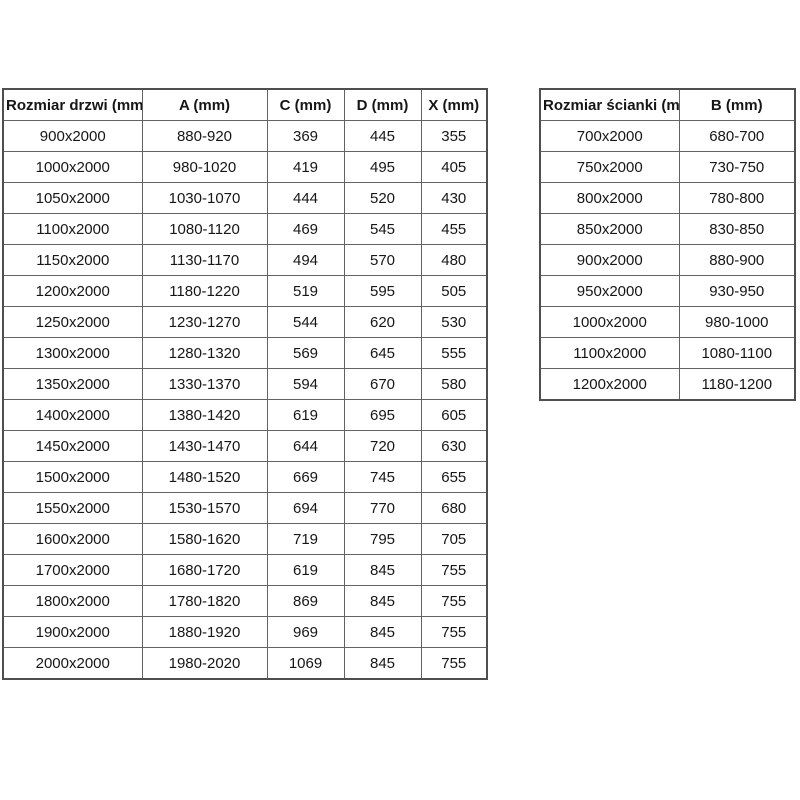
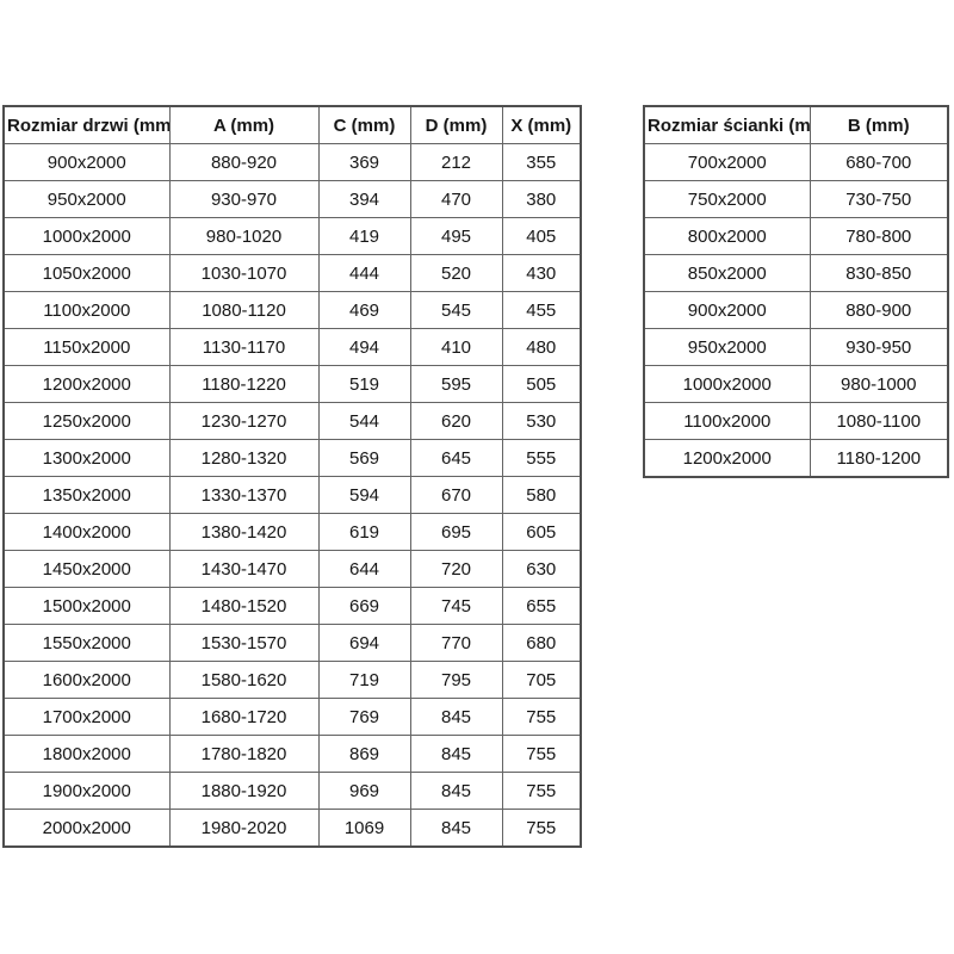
  Rozmiar drzwi (mm	A (mm)	C (mm)	D (mm)	X (mm)
- 900x2000	880-920	369	445	355
+ 900x2000	880-920	369	212	355
+ 950x2000	930-970	394	470	380
  1000x2000	980-1020	419	495	405
  1050x2000	1030-1070	444	520	430
  1100x2000	1080-1120	469	545	455
- 1150x2000	1130-1170	494	570	480
+ 1150x2000	1130-1170	494	410	480
  1200x2000	1180-1220	519	595	505
  1250x2000	1230-1270	544	620	530
  1300x2000	1280-1320	569	645	555
  1350x2000	1330-1370	594	670	580
  1400x2000	1380-1420	619	695	605
  1450x2000	1430-1470	644	720	630
  1500x2000	1480-1520	669	745	655
  1550x2000	1530-1570	694	770	680
  1600x2000	1580-1620	719	795	705
- 1700x2000	1680-1720	619	845	755
+ 1700x2000	1680-1720	769	845	755
  1800x2000	1780-1820	869	845	755
  1900x2000	1880-1920	969	845	755
  2000x2000	1980-2020	1069	845	755
  Rozmiar ścianki (m	B (mm)
  700x2000	680-700
  750x2000	730-750
  800x2000	780-800
  850x2000	830-850
  900x2000	880-900
  950x2000	930-950
  1000x2000	980-1000
  1100x2000	1080-1100
  1200x2000	1180-1200
